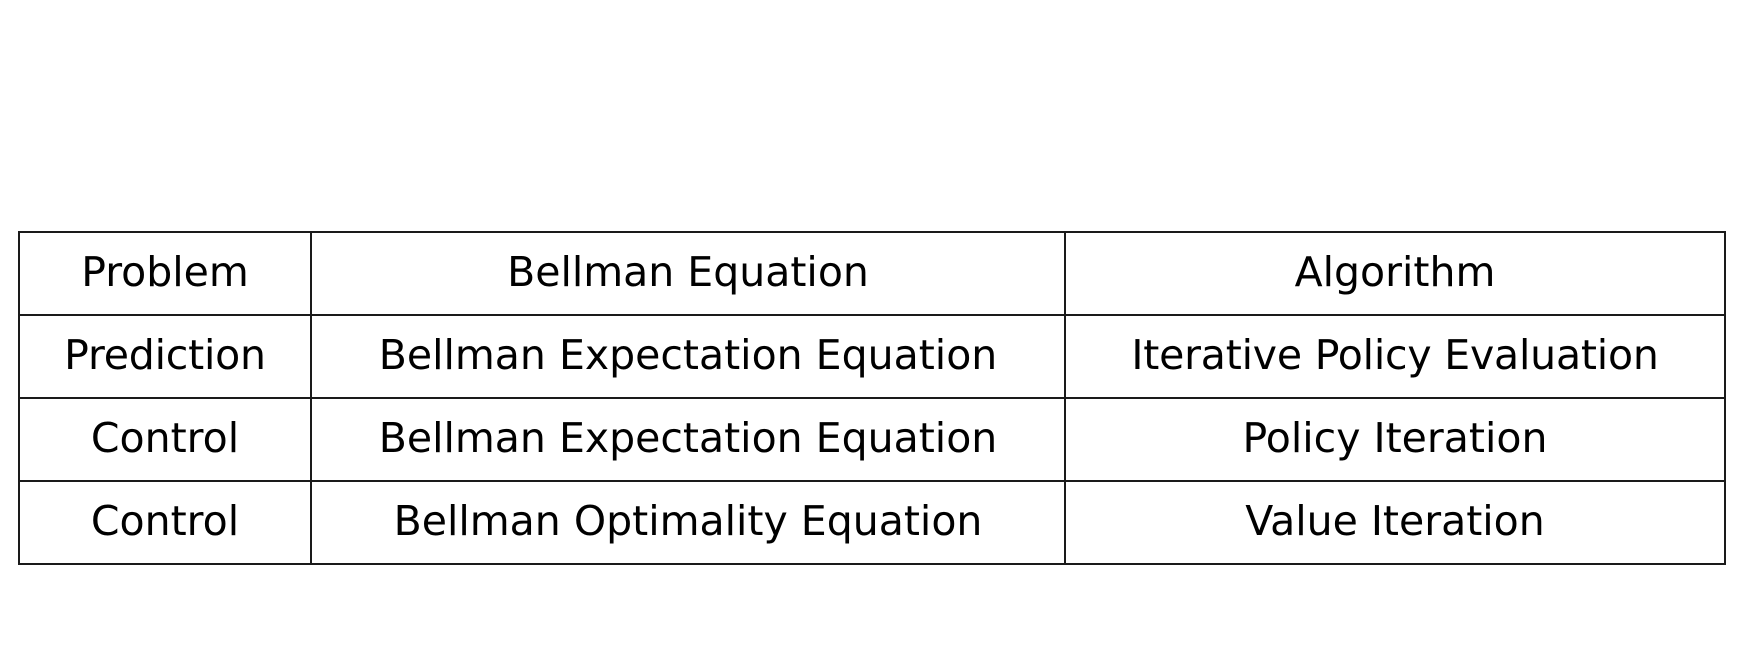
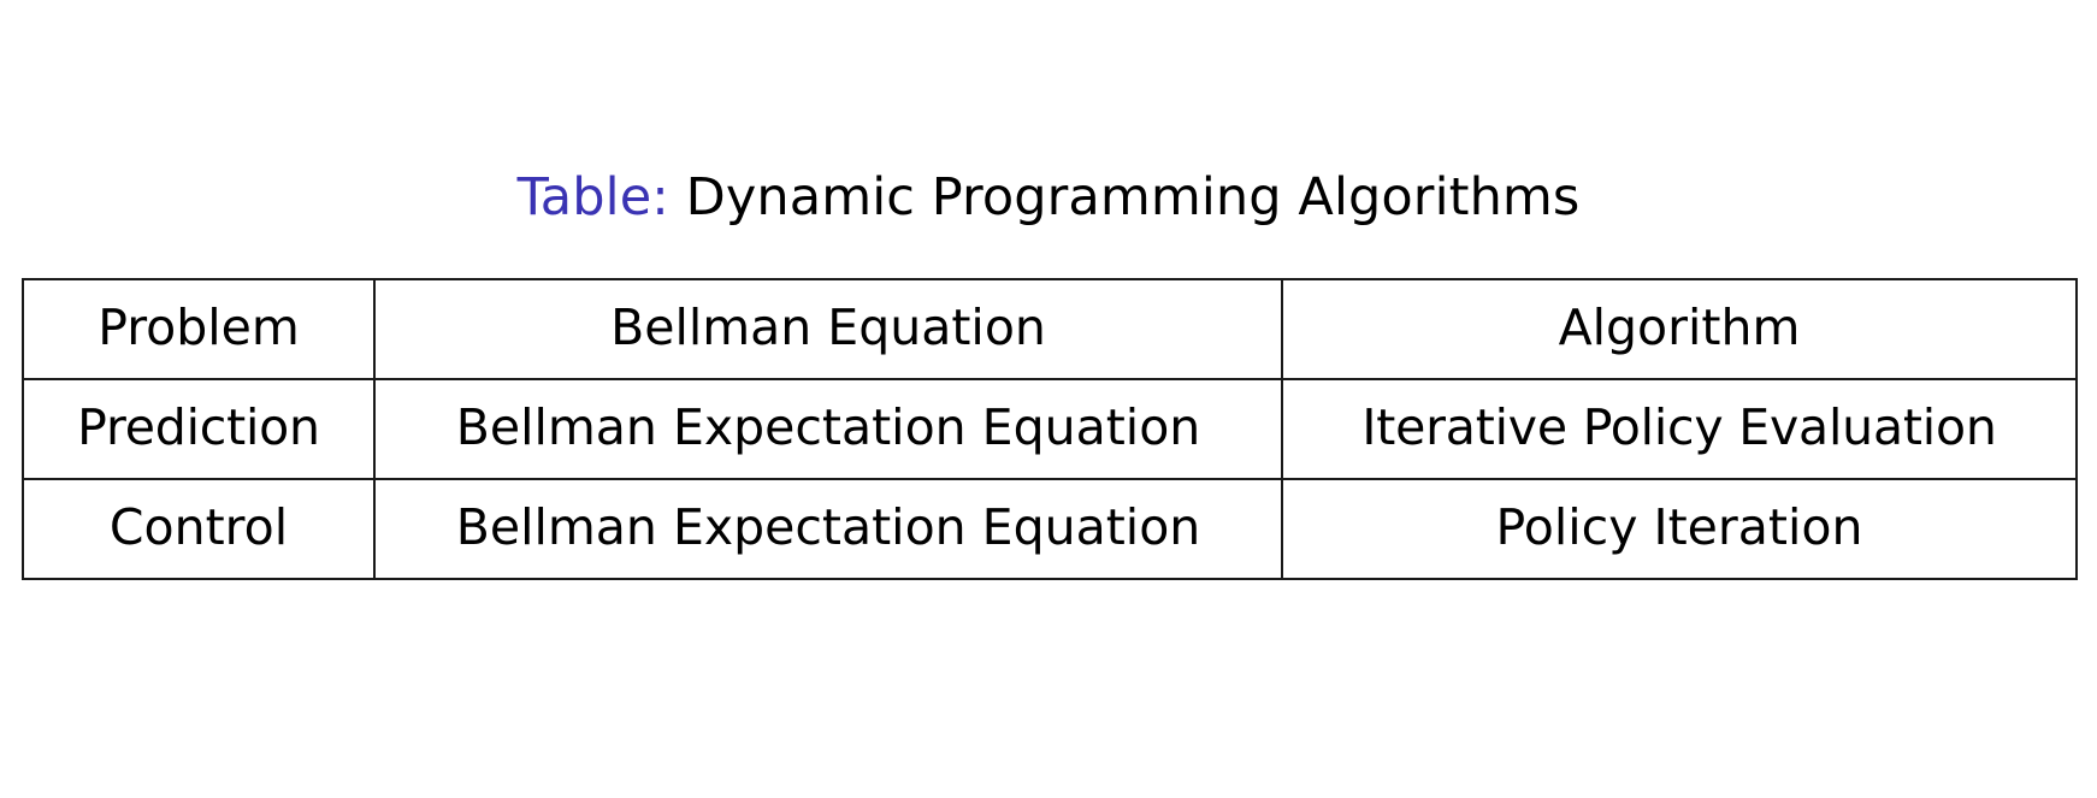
+ Table: Dynamic Programming Algorithms
  Problem	Bellman Equation	Algorithm
  Prediction	Bellman Expectation Equation	Iterative Policy Evaluation
  Control	Bellman Expectation Equation	Policy Iteration
- Control	Bellman Optimality Equation	Value Iteration
